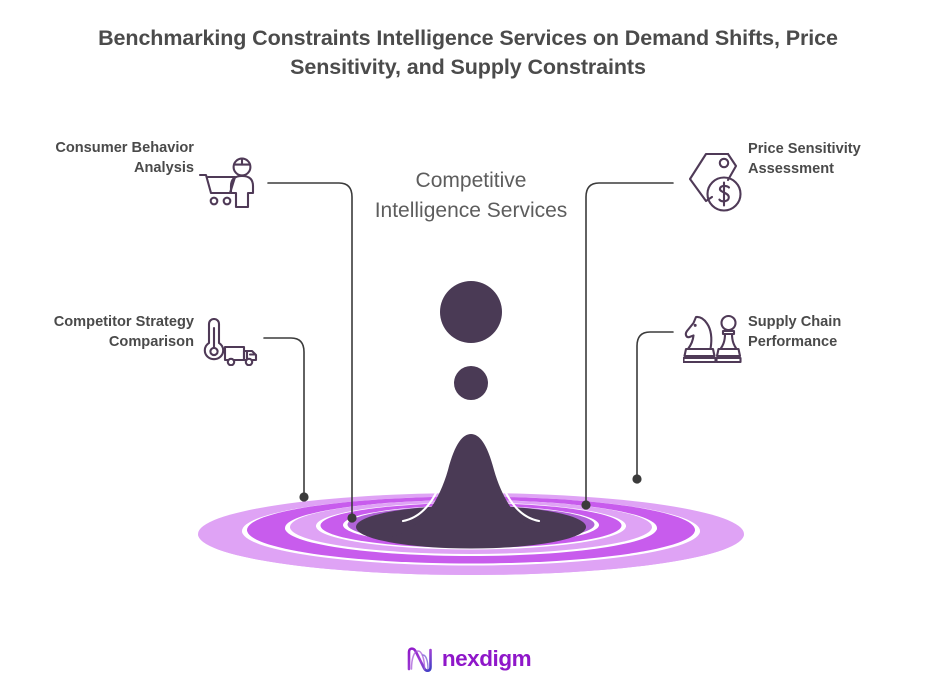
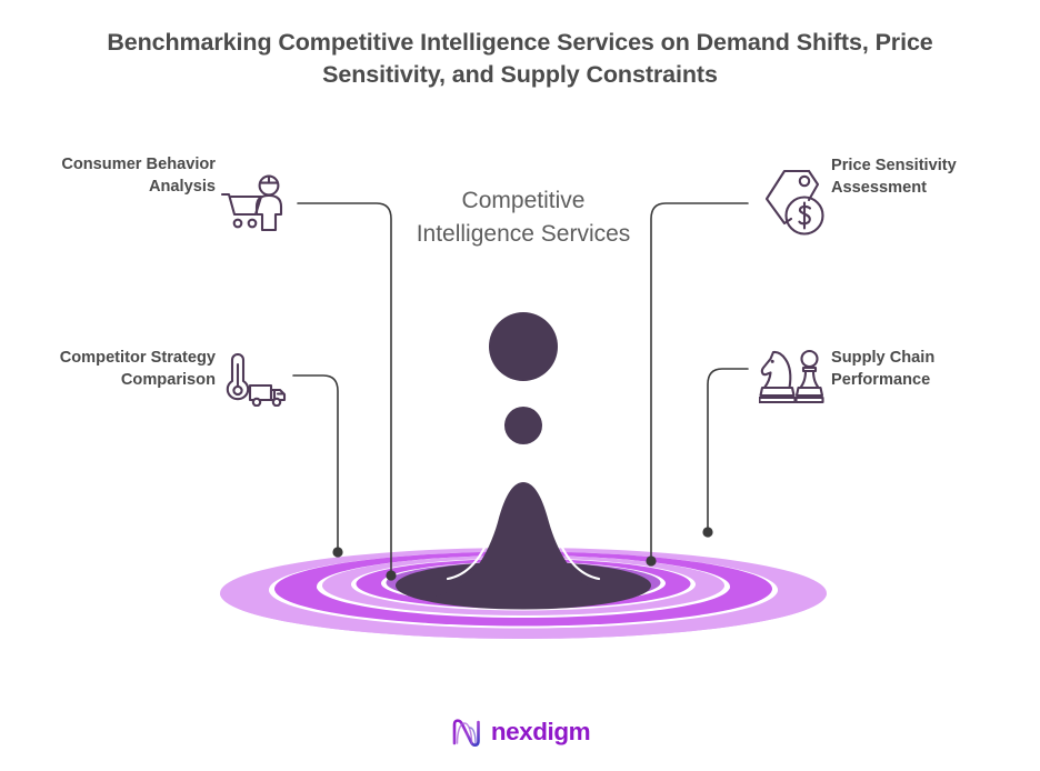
- Benchmarking Constraints Intelligence Services on Demand Shifts, Price Sensitivity, and Supply Constraints
+ Benchmarking Competitive Intelligence Services on Demand Shifts, Price Sensitivity, and Supply Constraints
  Competitive Intelligence Services
  Consumer Behavior Analysis
  Competitor Strategy Comparison
  Price Sensitivity Assessment
  Supply Chain Performance
  nexdigm
